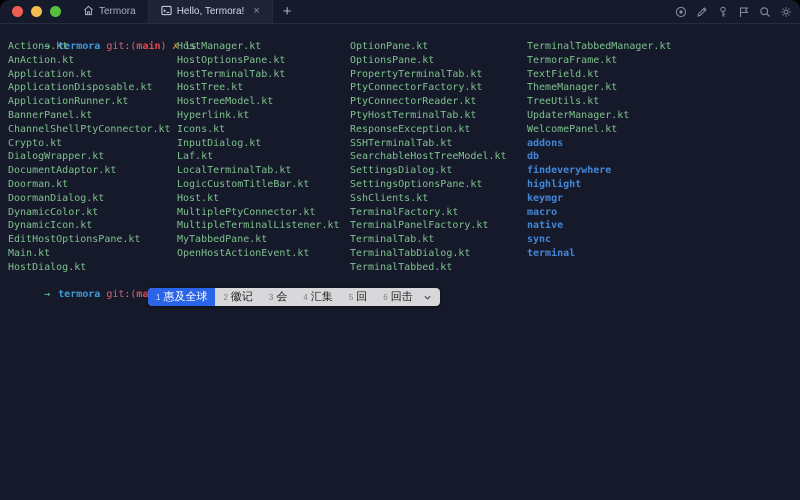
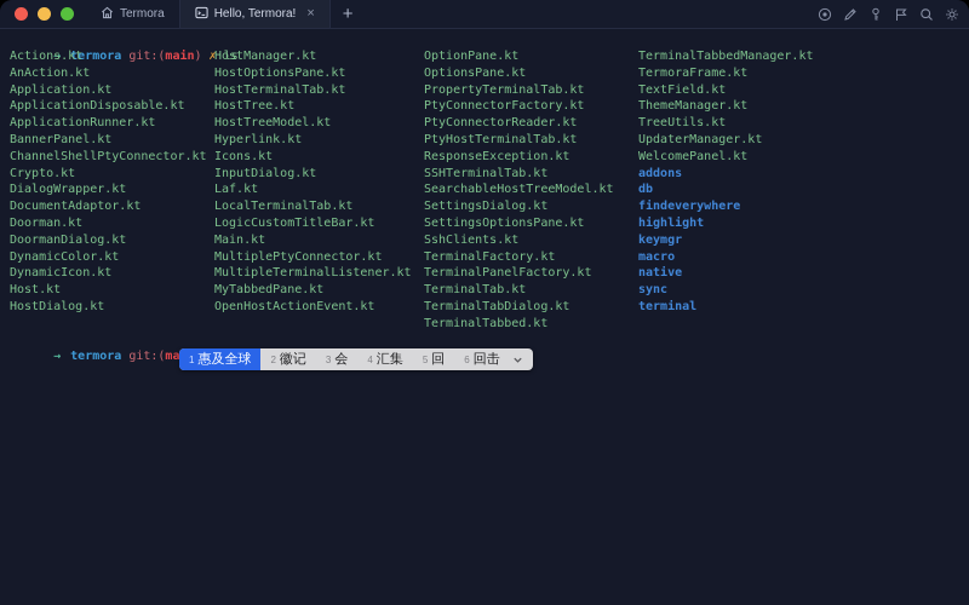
  Termora
  Hello, Termora!
  ×
  +
  → termora git:(main) ✗ ls
  Actions.kt
  AnAction.kt
  Application.kt
  ApplicationDisposable.kt
  ApplicationRunner.kt
  BannerPanel.kt
  ChannelShellPtyConnector.kt
  Crypto.kt
  DialogWrapper.kt
  DocumentAdaptor.kt
  Doorman.kt
  DoormanDialog.kt
  DynamicColor.kt
  DynamicIcon.kt
- EditHostOptionsPane.kt
- Main.kt
+ Host.kt
  HostDialog.kt
  HostManager.kt
  HostOptionsPane.kt
  HostTerminalTab.kt
  HostTree.kt
  HostTreeModel.kt
  Hyperlink.kt
  Icons.kt
  InputDialog.kt
  Laf.kt
  LocalTerminalTab.kt
  LogicCustomTitleBar.kt
- Host.kt
+ Main.kt
  MultiplePtyConnector.kt
  MultipleTerminalListener.kt
  MyTabbedPane.kt
  OpenHostActionEvent.kt
  OptionPane.kt
  OptionsPane.kt
  PropertyTerminalTab.kt
  PtyConnectorFactory.kt
  PtyConnectorReader.kt
  PtyHostTerminalTab.kt
  ResponseException.kt
  SSHTerminalTab.kt
  SearchableHostTreeModel.kt
  SettingsDialog.kt
  SettingsOptionsPane.kt
  SshClients.kt
  TerminalFactory.kt
  TerminalPanelFactory.kt
  TerminalTab.kt
  TerminalTabDialog.kt
  TerminalTabbed.kt
  TerminalTabbedManager.kt
  TermoraFrame.kt
  TextField.kt
  ThemeManager.kt
  TreeUtils.kt
  UpdaterManager.kt
  WelcomePanel.kt
  addons
  db
  findeverywhere
  highlight
  keymgr
  macro
  native
  sync
  terminal
  1
  惠及全球
  2
  徽记
  3
  会
  4
  汇集
  5
  回
  6
  回击
